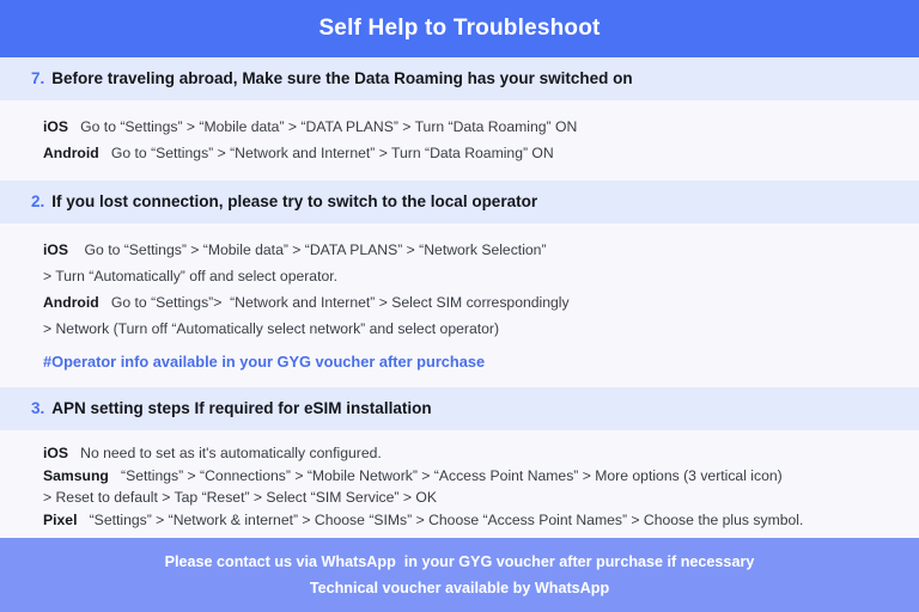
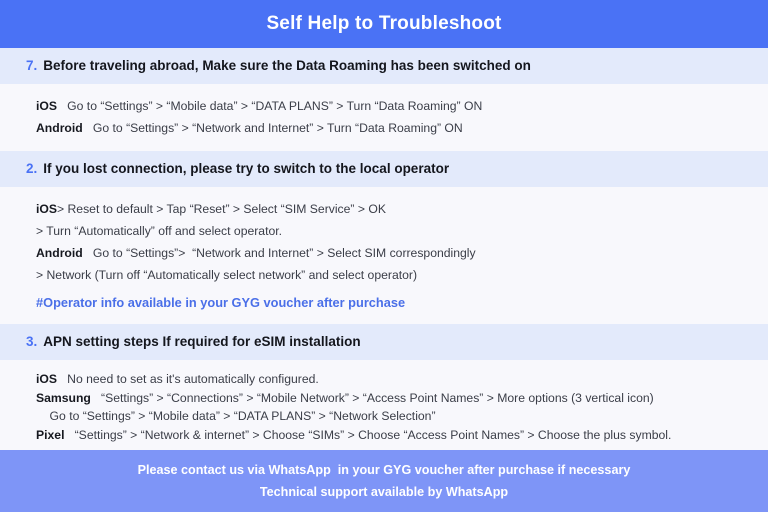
  Self Help to Troubleshoot
  7.
- Before traveling abroad, Make sure the Data Roaming has your switched on
+ Before traveling abroad, Make sure the Data Roaming has been switched on
  iOS Go to “Settings” > “Mobile data” > “DATA PLANS” > Turn “Data Roaming” ON
  Android Go to “Settings” > “Network and Internet” > Turn “Data Roaming” ON
  2.
  If you lost connection, please try to switch to the local operator
- iOS Go to “Settings” > “Mobile data” > “DATA PLANS” > “Network Selection”
+ iOS> Reset to default > Tap “Reset” > Select “SIM Service” > OK
  > Turn “Automatically” off and select operator.
  Android Go to “Settings”> “Network and Internet” > Select SIM correspondingly
  > Network (Turn off “Automatically select network” and select operator)
  #Operator info available in your GYG voucher after purchase
  3.
  APN setting steps If required for eSIM installation
  iOS No need to set as it's automatically configured.
  Samsung “Settings” > “Connections” > “Mobile Network” > “Access Point Names” > More options (3 vertical icon)
- > Reset to default > Tap “Reset” > Select “SIM Service” > OK
+ Go to “Settings” > “Mobile data” > “DATA PLANS” > “Network Selection”
  Pixel “Settings” > “Network & internet” > Choose “SIMs” > Choose “Access Point Names” > Choose the plus symbol.
  Please contact us via WhatsApp in your GYG voucher after purchase if necessary
- Technical voucher available by WhatsApp
+ Technical support available by WhatsApp
